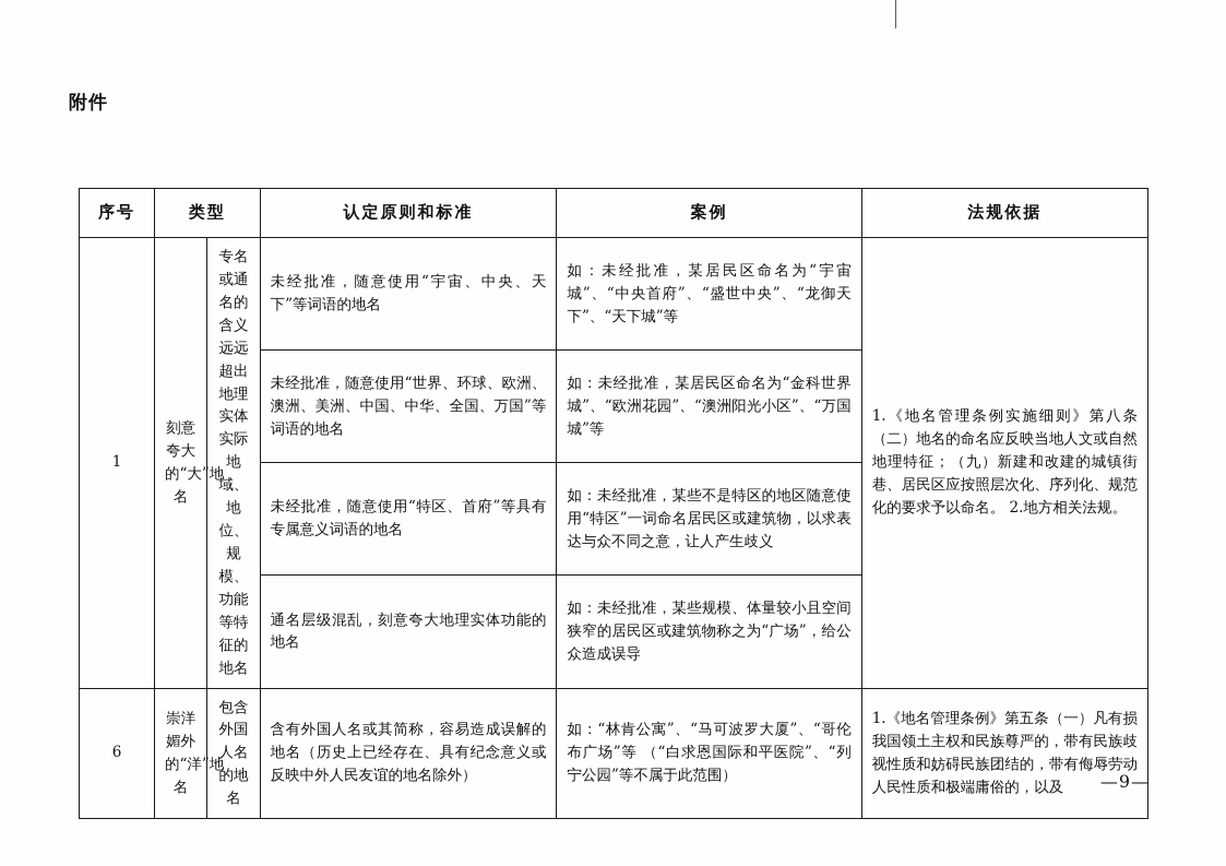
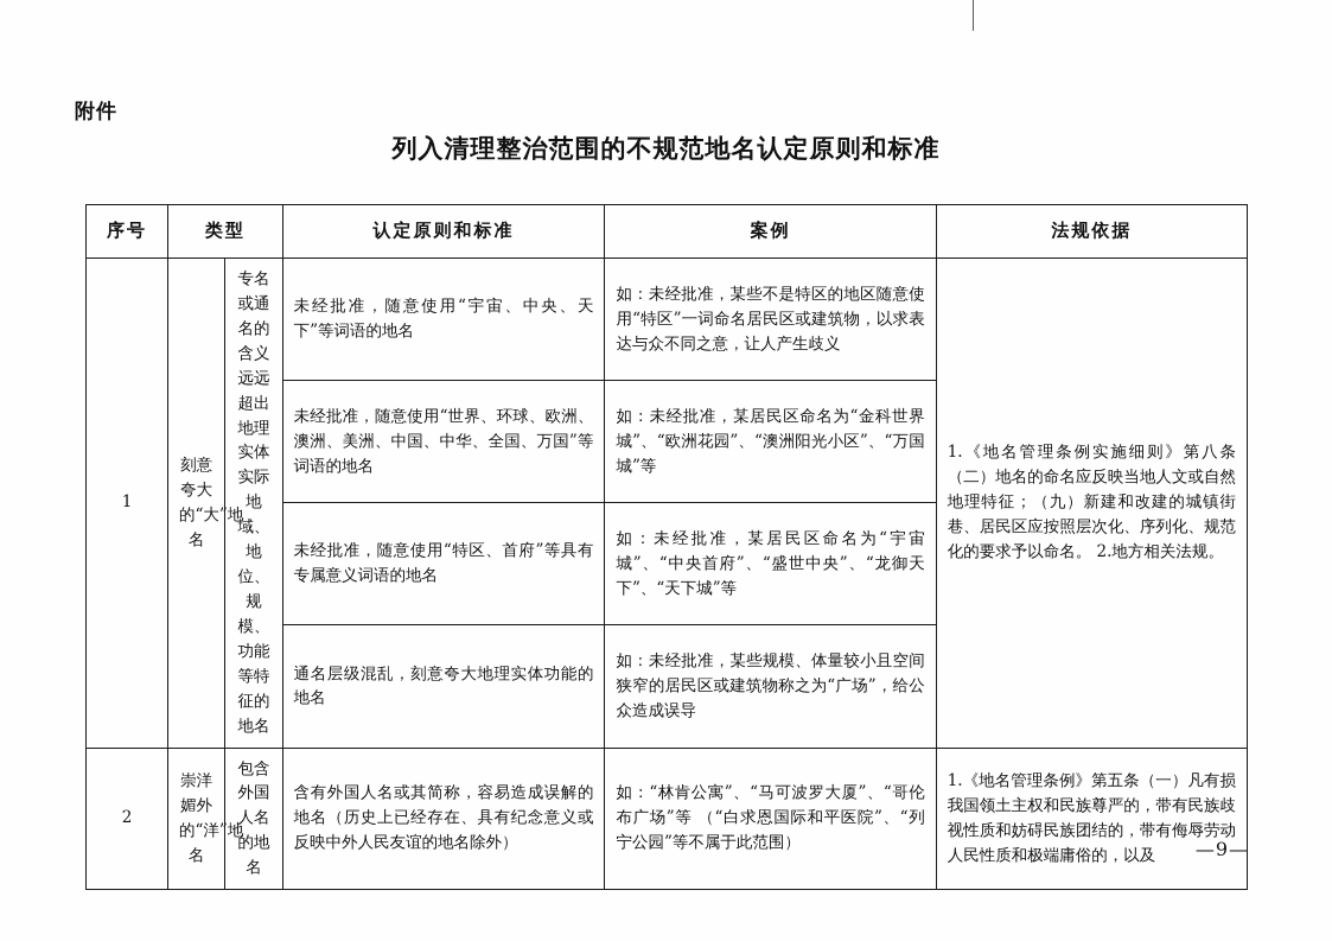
  附件
+ 列入清理整治范围的不规范地名认定原则和标准
  序号	类型	认定原则和标准	案例	法规依据
- 1	刻意夸大的“大”地名	专名或通名的含义远远超出地理实体实际地域、地位、规模、功能等特征的地名	未经批准，随意使用“宇宙、中央、天下”等词语的地名	如：未经批准，某居民区命名为“宇宙城”、“中央首府”、“盛世中央”、“龙御天下”、“天下城”等	1.《地名管理条例实施细则》第八条（二）地名的命名应反映当地人文或自然地理特征；（九）新建和改建的城镇街巷、居民区应按照层次化、序列化、规范化的要求予以命名。 2.地方相关法规。
+ 1	刻意夸大的“大”地名	专名或通名的含义远远超出地理实体实际地域、地位、规模、功能等特征的地名	未经批准，随意使用“宇宙、中央、天下”等词语的地名	如：未经批准，某些不是特区的地区随意使用“特区”一词命名居民区或建筑物，以求表达与众不同之意，让人产生歧义	1.《地名管理条例实施细则》第八条（二）地名的命名应反映当地人文或自然地理特征；（九）新建和改建的城镇街巷、居民区应按照层次化、序列化、规范化的要求予以命名。 2.地方相关法规。
  未经批准，随意使用“世界、环球、欧洲、澳洲、美洲、中国、中华、全国、万国”等词语的地名	如：未经批准，某居民区命名为“金科世界城”、“欧洲花园”、“澳洲阳光小区”、“万国城”等
- 未经批准，随意使用“特区、首府”等具有专属意义词语的地名	如：未经批准，某些不是特区的地区随意使用“特区”一词命名居民区或建筑物，以求表达与众不同之意，让人产生歧义
+ 未经批准，随意使用“特区、首府”等具有专属意义词语的地名	如：未经批准，某居民区命名为“宇宙城”、“中央首府”、“盛世中央”、“龙御天下”、“天下城”等
  通名层级混乱，刻意夸大地理实体功能的地名	如：未经批准，某些规模、体量较小且空间狭窄的居民区或建筑物称之为“广场”，给公众造成误导
- 6	崇洋媚外的“洋”地名	包含外国人名的地名	含有外国人名或其简称，容易造成误解的地名（历史上已经存在、具有纪念意义或反映中外人民友谊的地名除外）	如：“林肯公寓”、“马可波罗大厦”、“哥伦布广场”等 （“白求恩国际和平医院”、“列宁公园”等不属于此范围）	1.《地名管理条例》第五条（一）凡有损我国领土主权和民族尊严的，带有民族歧视性质和妨碍民族团结的，带有侮辱劳动人民性质和极端庸俗的，以及
+ 2	崇洋媚外的“洋”地名	包含外国人名的地名	含有外国人名或其简称，容易造成误解的地名（历史上已经存在、具有纪念意义或反映中外人民友谊的地名除外）	如：“林肯公寓”、“马可波罗大厦”、“哥伦布广场”等 （“白求恩国际和平医院”、“列宁公园”等不属于此范围）	1.《地名管理条例》第五条（一）凡有损我国领土主权和民族尊严的，带有民族歧视性质和妨碍民族团结的，带有侮辱劳动人民性质和极端庸俗的，以及
  —9—
